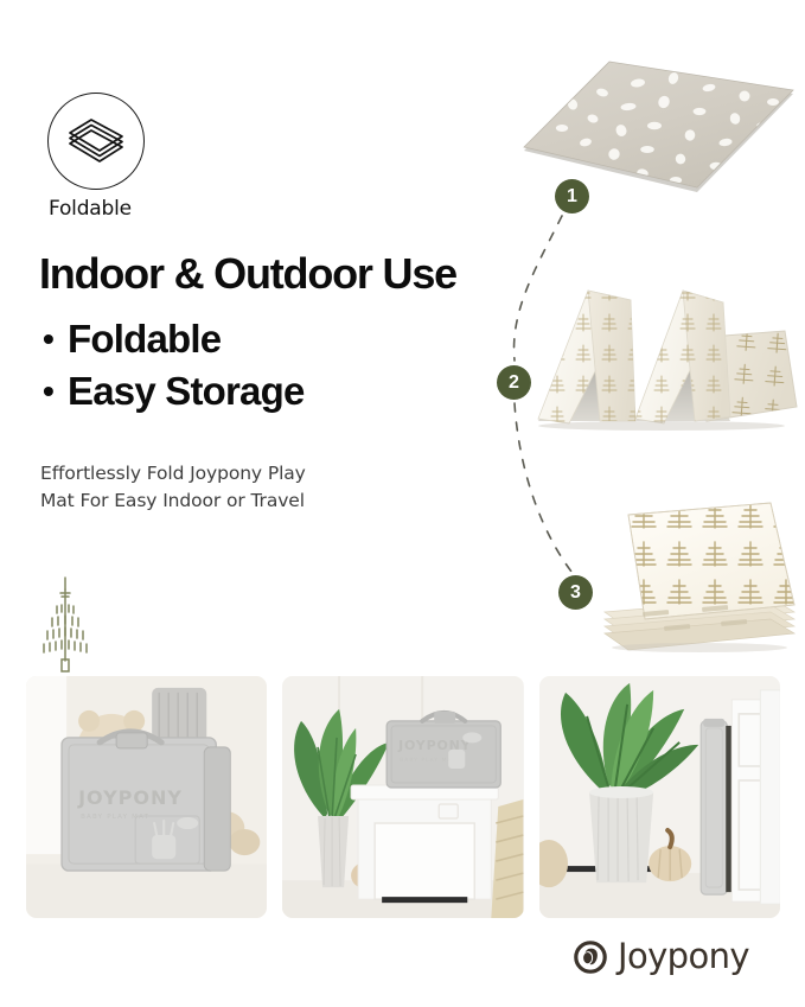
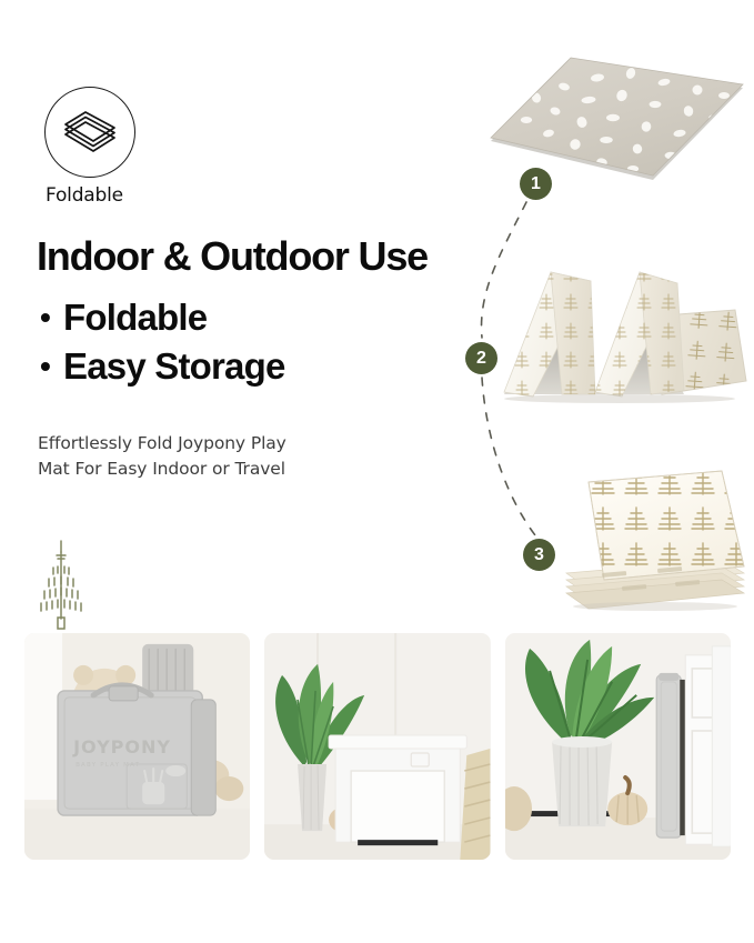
  Foldable
  Indoor & Outdoor Use
  •
  Foldable
  •
  Easy Storage
  Effortlessly Fold Joypony Play
  Mat For Easy Indoor or Travel
  1
  2
  3
- JOYPONY
- Joypony
